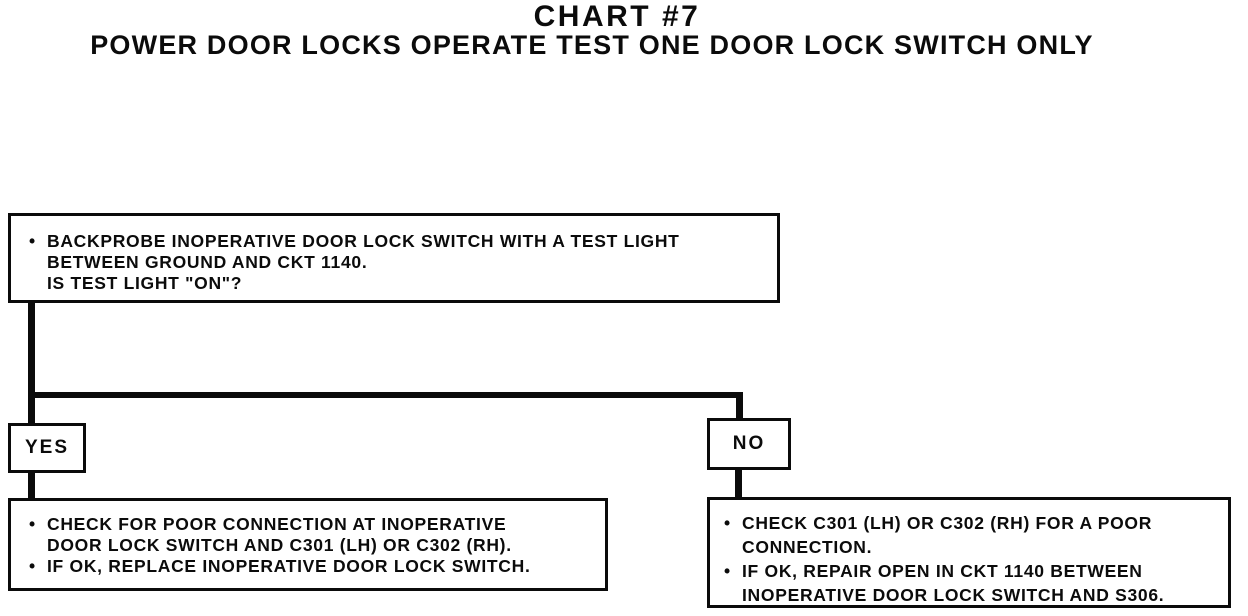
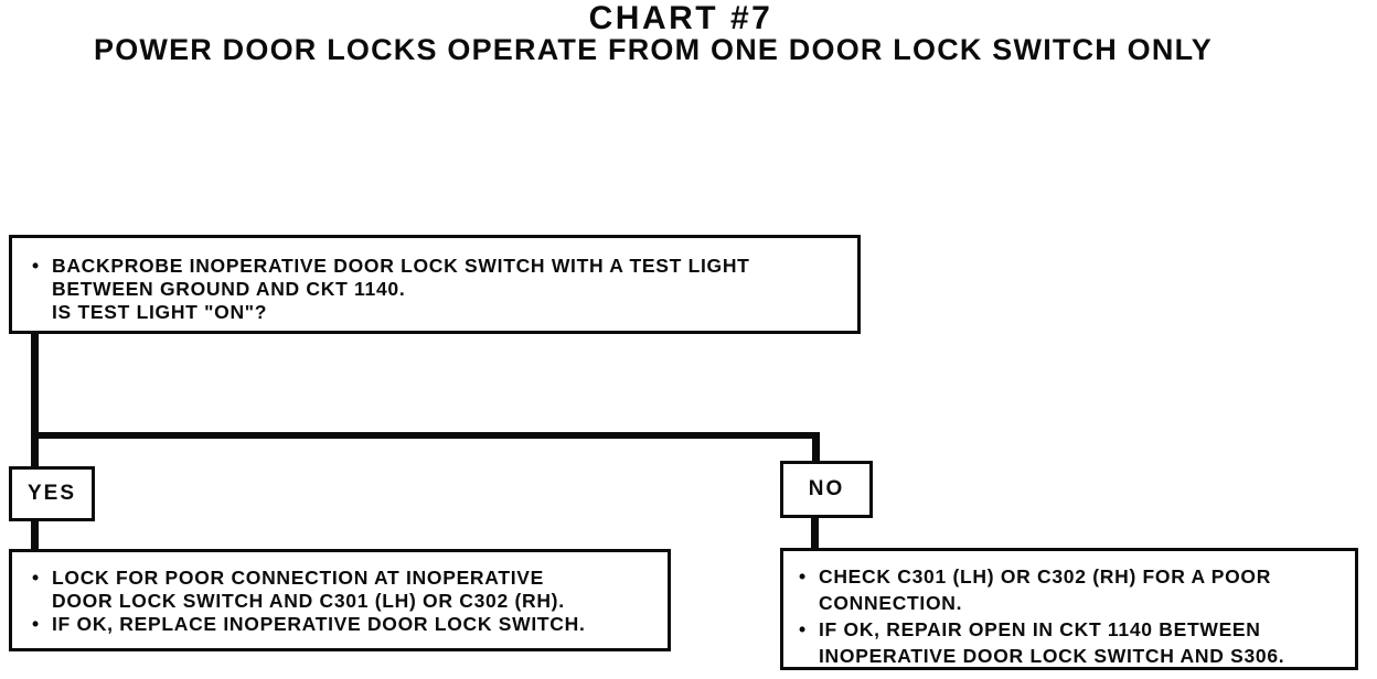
  CHART #7
- POWER DOOR LOCKS OPERATE TEST ONE DOOR LOCK SWITCH ONLY
+ POWER DOOR LOCKS OPERATE FROM ONE DOOR LOCK SWITCH ONLY
  •
  BACKPROBE INOPERATIVE DOOR LOCK SWITCH WITH A TEST LIGHT
  BETWEEN GROUND AND CKT 1140.
  IS TEST LIGHT "ON"?
  YES
  •
- CHECK FOR POOR CONNECTION AT INOPERATIVE
+ LOCK FOR POOR CONNECTION AT INOPERATIVE
  DOOR LOCK SWITCH AND C301 (LH) OR C302 (RH).
  •
  IF OK, REPLACE INOPERATIVE DOOR LOCK SWITCH.
  NO
  •
  CHECK C301 (LH) OR C302 (RH) FOR A POOR
  CONNECTION.
  •
  IF OK, REPAIR OPEN IN CKT 1140 BETWEEN
  INOPERATIVE DOOR LOCK SWITCH AND S306.
